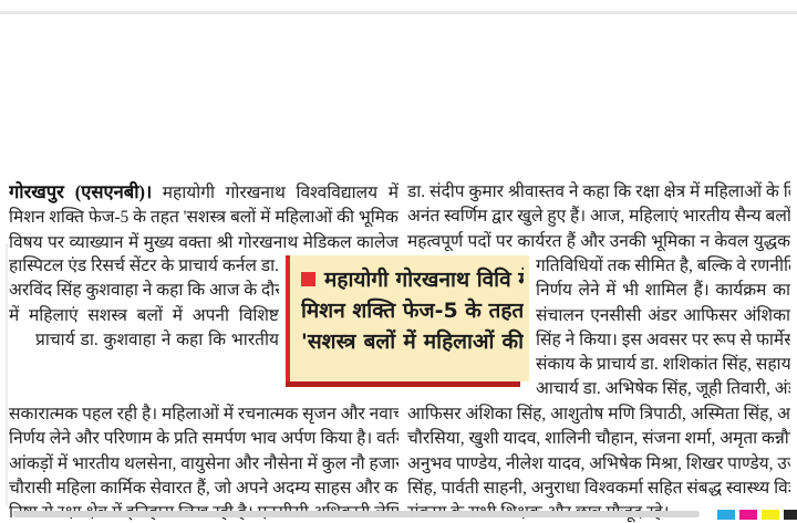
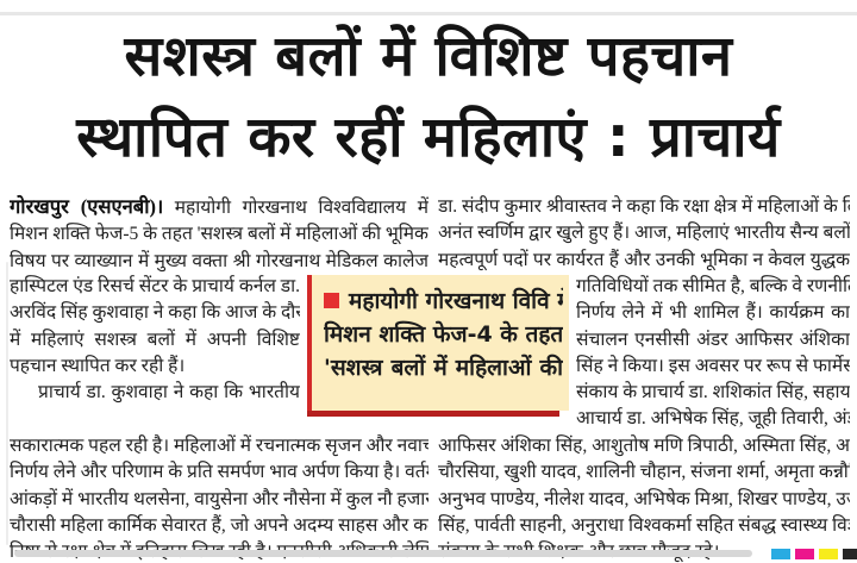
+ सशस्त्र बलों में विशिष्ट पहचान
+ स्थापित कर रहीं महिलाएं : प्राचार्य
  गोरखपुर (एसएनबी)। महायोगी गोरखनाथ विश्वविद्यालय में
  मिशन शक्ति फेज-5 के तहत 'सशस्त्र बलों में महिलाओं की भूमिका
  विषय पर व्याख्यान में मुख्य वक्ता श्री गोरखनाथ मेडिकल कालेज
  हास्पिटल एंड रिसर्च सेंटर के प्राचार्य कर्नल डा.
  अरविंद सिंह कुशवाहा ने कहा कि आज के दौर
  में महिलाएं सशस्त्र बलों में अपनी विशिष्ट
+ पहचान स्थापित कर रही हैं।
  प्राचार्य डा. कुशवाहा ने कहा कि भारतीय
  सकारात्मक पहल रही है। महिलाओं में रचनात्मक सृजन और नवा
  निर्णय लेने और परिणाम के प्रति समर्पण भाव अर्पण किया है। वर्त
  आंकड़ों में भारतीय थलसेना, वायुसेना और नौसेना में कुल नौ हजा
  चौरासी महिला कार्मिक सेवारत हैं, जो अपने अदम्य साहस और क
  डा. संदीप कुमार श्रीवास्तव ने कहा कि रक्षा क्षेत्र में महिलाओं के
  अनंत स्वर्णिम द्वार खुले हुए हैं। आज, महिलाएं भारतीय सैन्य बलों
  महत्वपूर्ण पदों पर कार्यरत हैं और उनकी भूमिका न केवल युद्धक
  गतिविधियों तक सीमित है, बल्कि वे रणनी
  निर्णय लेने में भी शामिल हैं। कार्यक्रम का
  संचालन एनसीसी अंडर आफिसर अंशिका
  सिंह ने किया। इस अवसर पर रूप से फार्मे
  संकाय के प्राचार्य डा. शशिकांत सिंह, सहाय
  आचार्य डा. अभिषेक सिंह, जूही तिवारी, अं
  आफिसर अंशिका सिंह, आशुतोष मणि त्रिपाठी, अस्मिता सिंह, अ
  चौरसिया, खुशी यादव, शालिनी चौहान, संजना शर्मा, अमृता कन्नौ
  अनुभव पाण्डेय, नीलेश यादव, अभिषेक मिश्रा, शिखर पाण्डेय, उ
  सिंह, पार्वती साहनी, अनुराधा विश्वकर्मा सहित संबद्ध स्वास्थ्य वि
  महायोगी गोरखनाथ विवि
- मिशन शक्ति फेज-5 के तहत
+ मिशन शक्ति फेज-4 के तहत
  'सशस्त्र बलों में महिलाओं की
